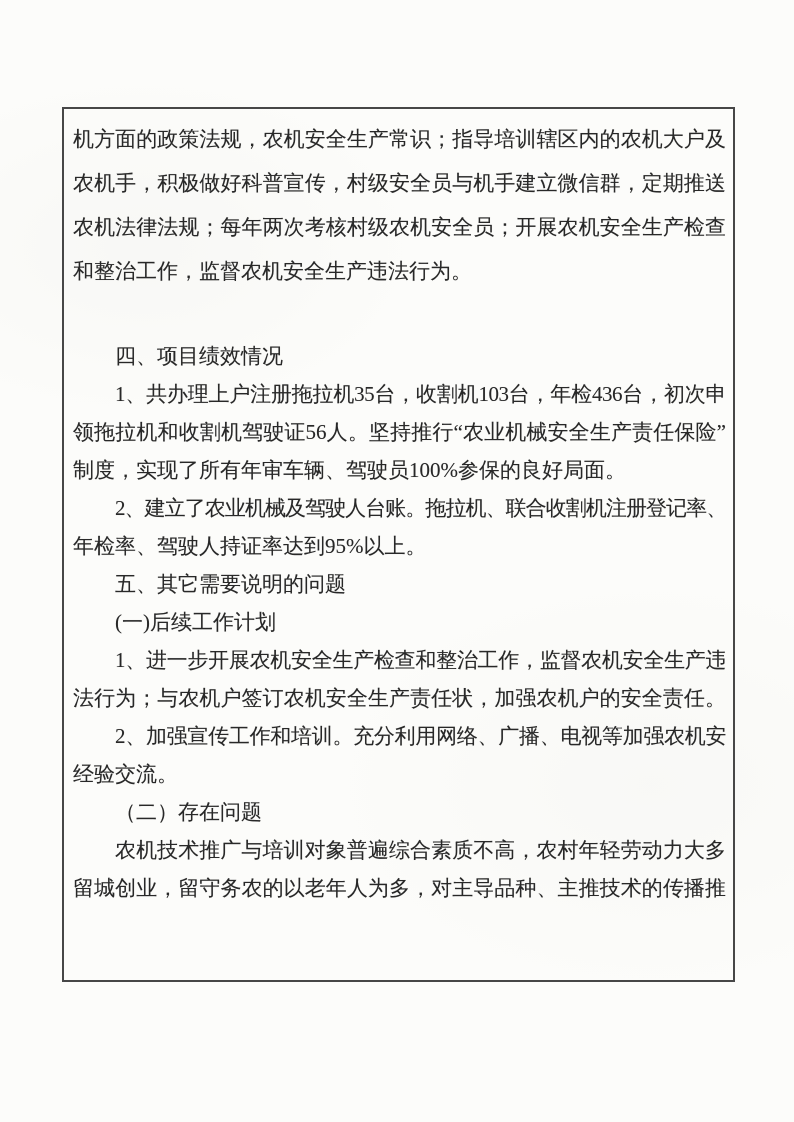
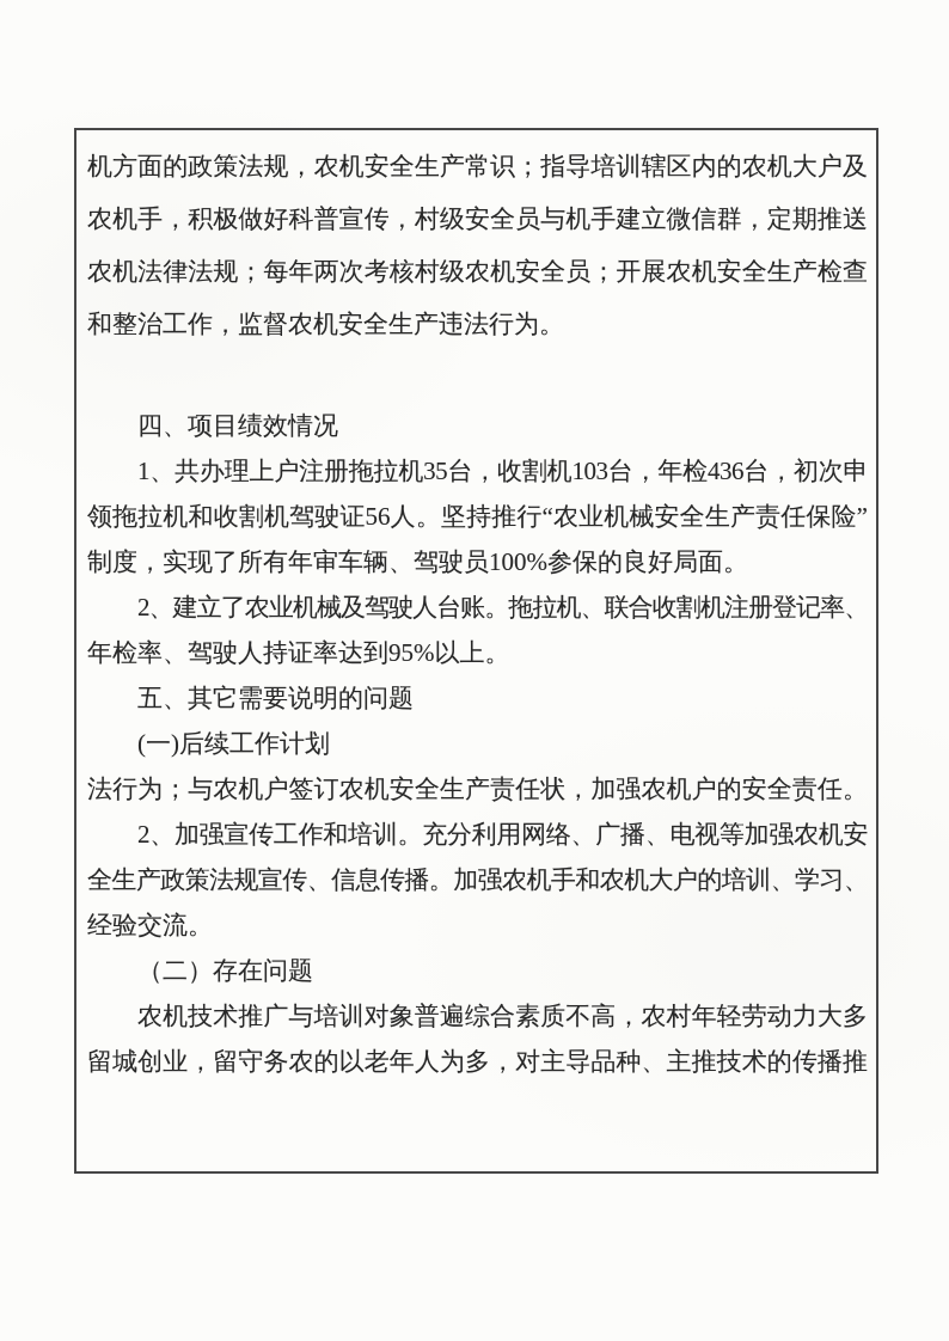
  机方面的政策法规，农机安全生产常识；指导培训辖区内的农机大户及
  农机手，积极做好科普宣传，村级安全员与机手建立微信群，定期推送
  农机法律法规；每年两次考核村级农机安全员；开展农机安全生产检查
  和整治工作，监督农机安全生产违法行为。
  四、项目绩效情况
  1、共办理上户注册拖拉机35台，收割机103台，年检436台，初次申
  领拖拉机和收割机驾驶证56人。坚持推行“农业机械安全生产责任保险”
  制度，实现了所有年审车辆、驾驶员100%参保的良好局面。
  2、建立了农业机械及驾驶人台账。拖拉机、联合收割机注册登记率、
  年检率、驾驶人持证率达到95%以上。
  五、其它需要说明的问题
  (一)后续工作计划
- 1、进一步开展农机安全生产检查和整治工作，监督农机安全生产违
  法行为；与农机户签订农机安全生产责任状，加强农机户的安全责任。
  2、加强宣传工作和培训。充分利用网络、广播、电视等加强农机安
+ 全生产政策法规宣传、信息传播。加强农机手和农机大户的培训、学习、
  经验交流。
  （二）存在问题
  农机技术推广与培训对象普遍综合素质不高，农村年轻劳动力大多
  留城创业，留守务农的以老年人为多，对主导品种、主推技术的传播推
